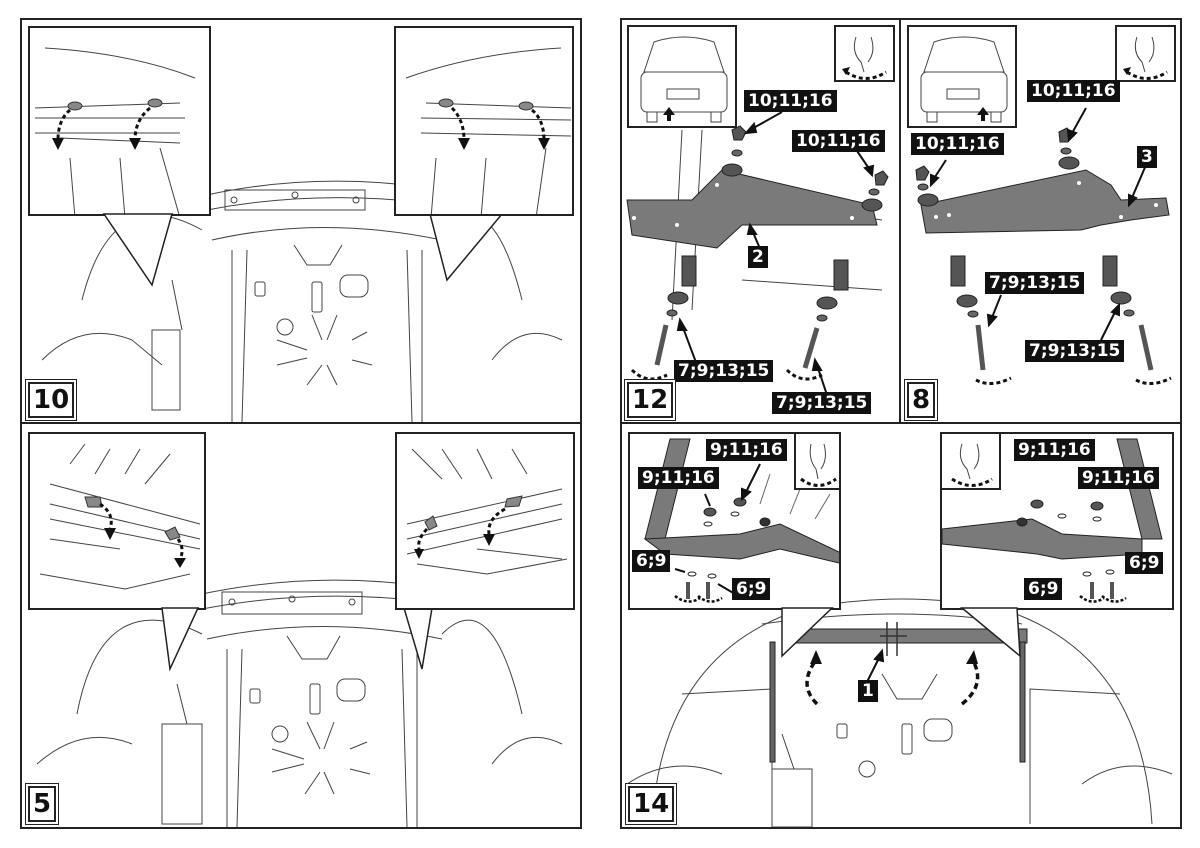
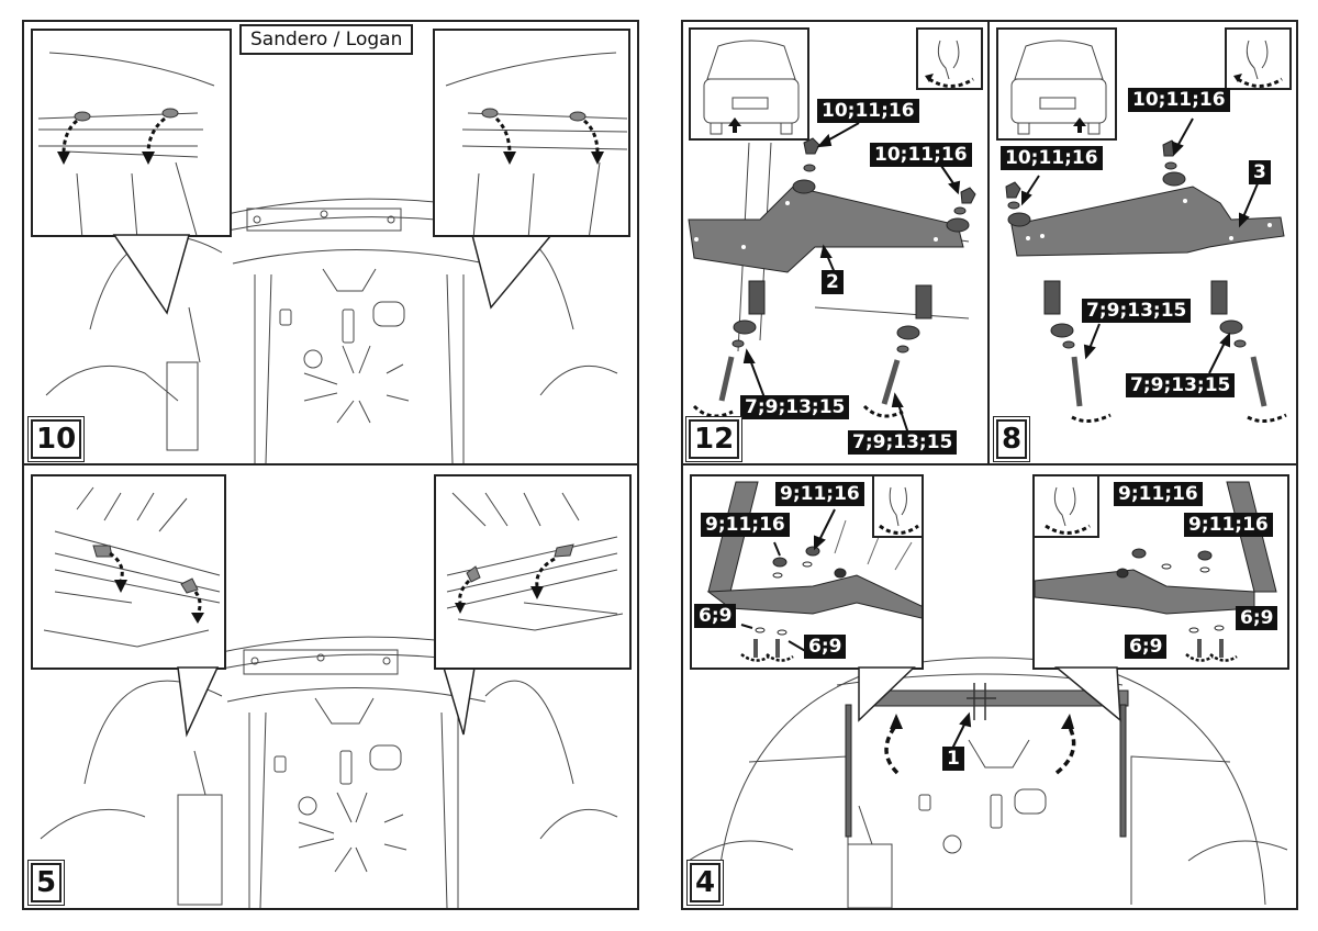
+ Sandero / Logan
  10
  5
  10;11;16
  10;11;16
  2
  7;9;13;15
  7;9;13;15
  12
  10;11;16
  10;11;16
  3
  7;9;13;15
  7;9;13;15
  8
  9;11;16
  9;11;16
  6;9
  6;9
  9;11;16
  9;11;16
  6;9
  6;9
  1
- 14
+ 4
